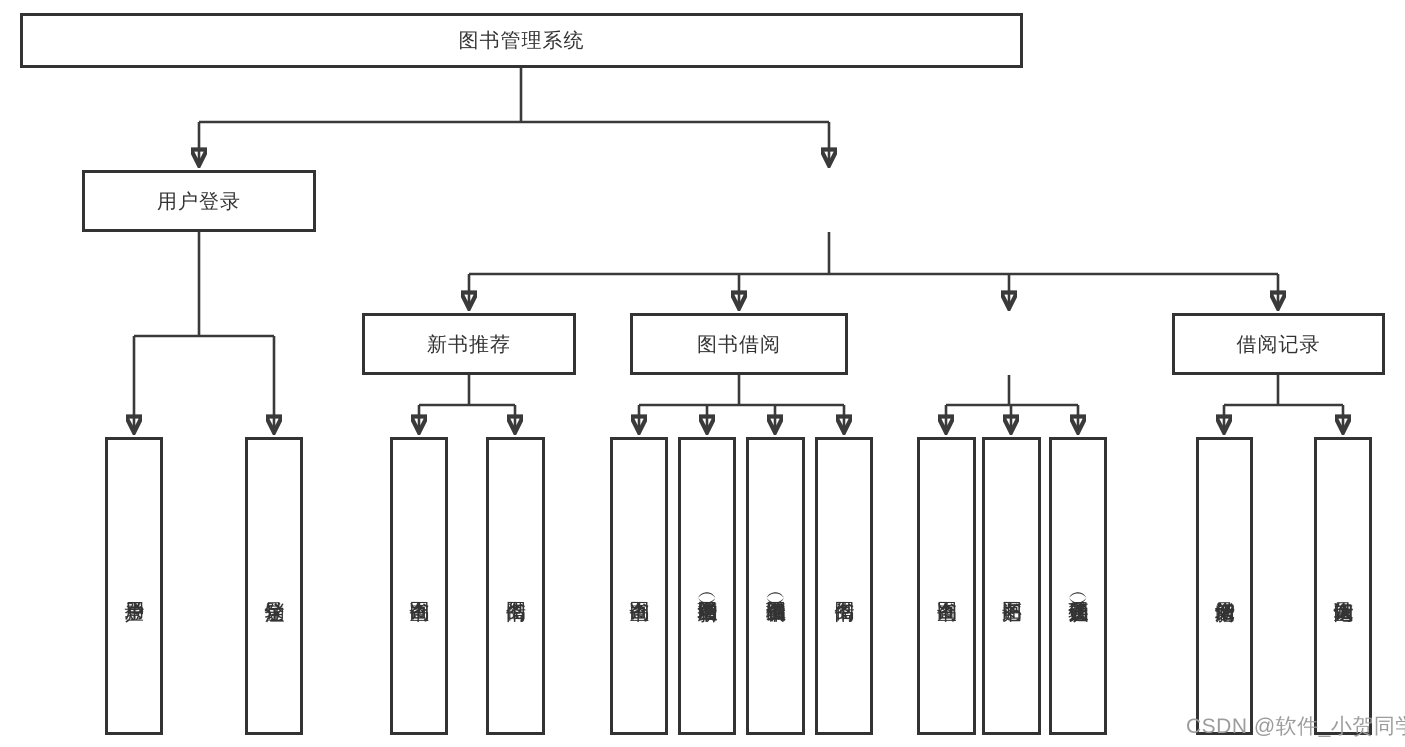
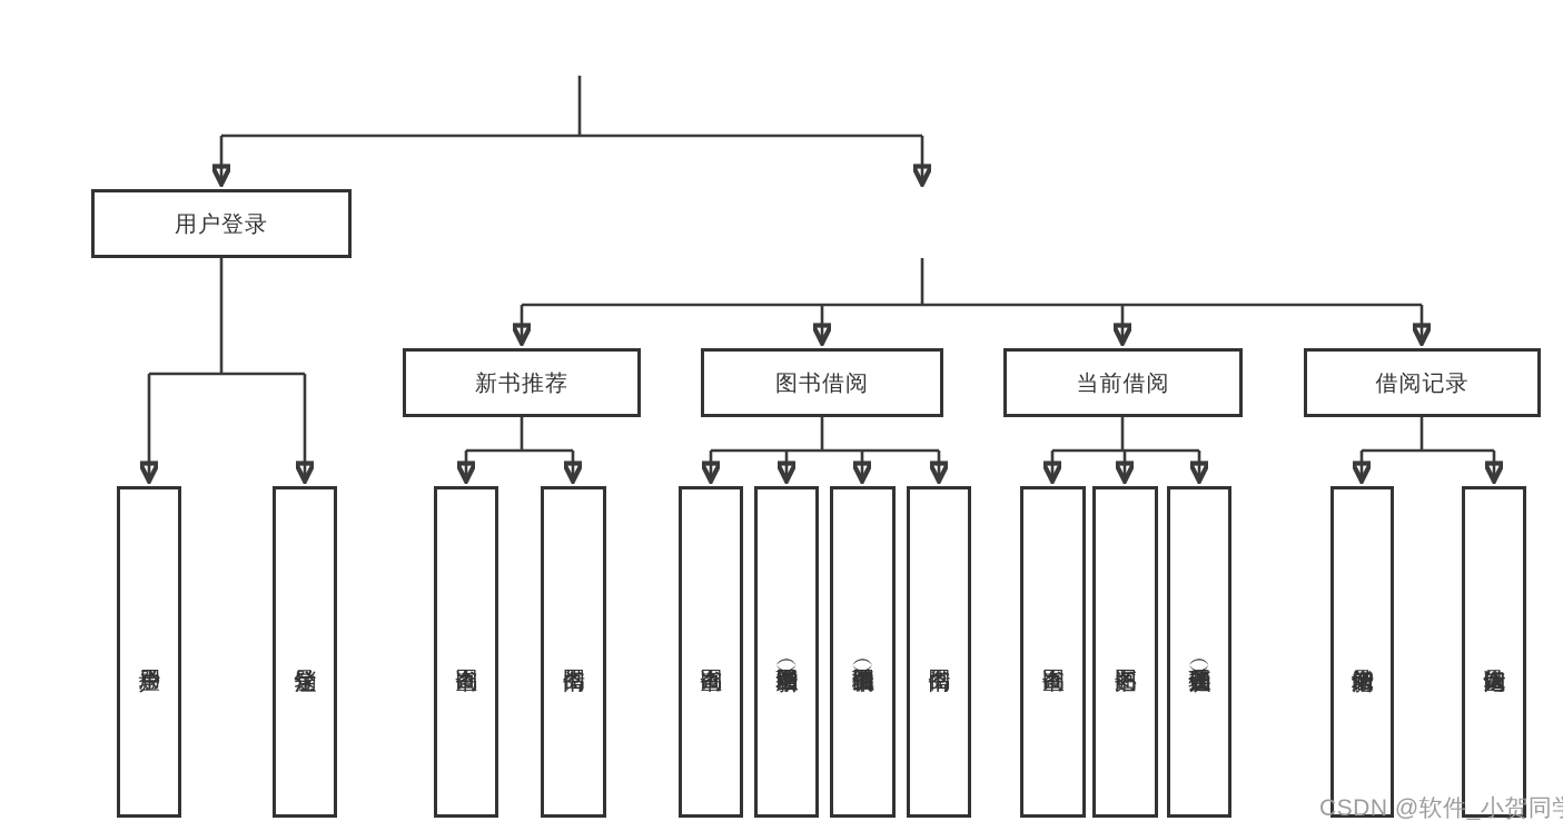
- 图书管理系统
  用户登录
  新书推荐
  图书借阅
+ 当前借阅
  借阅记录
  CSDN @软件_小贺同
